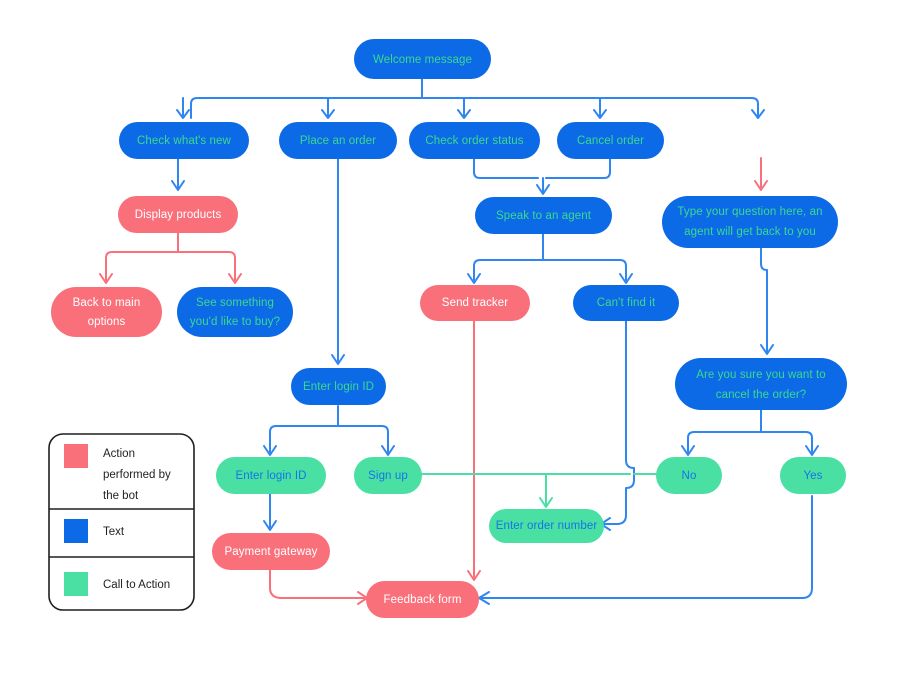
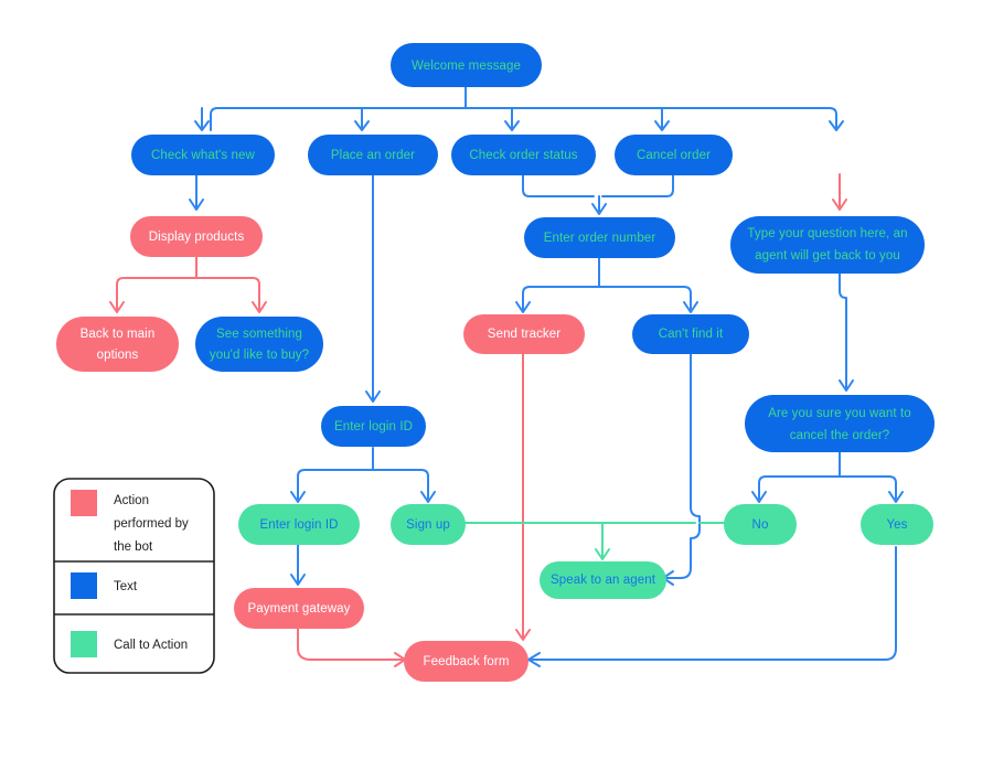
  Welcome message
  Check what's new
  Place an order
  Check order status
  Cancel order
  Display products
- Speak to an agent
+ Enter order number
  Type your question here, an
  agent will get back to you
  Back to main
  options
  See something
  you'd like to buy?
  Send tracker
  Can't find it
  Enter login ID
  Are you sure you want to
  cancel the order?
  Enter login ID
  Sign up
  No
  Yes
  Payment gateway
- Enter order number
+ Speak to an agent
  Feedback form
  Action
  performed by
  the bot
  Text
  Call to Action
